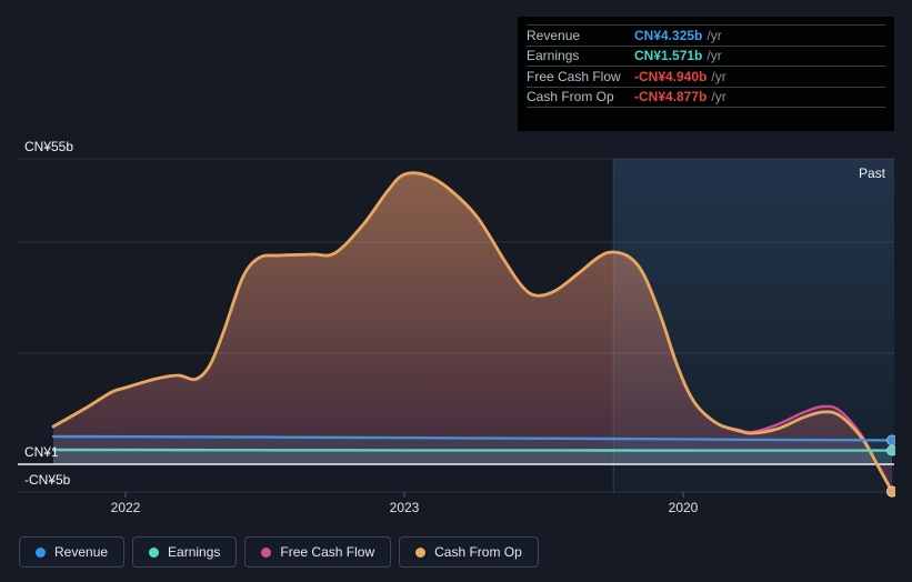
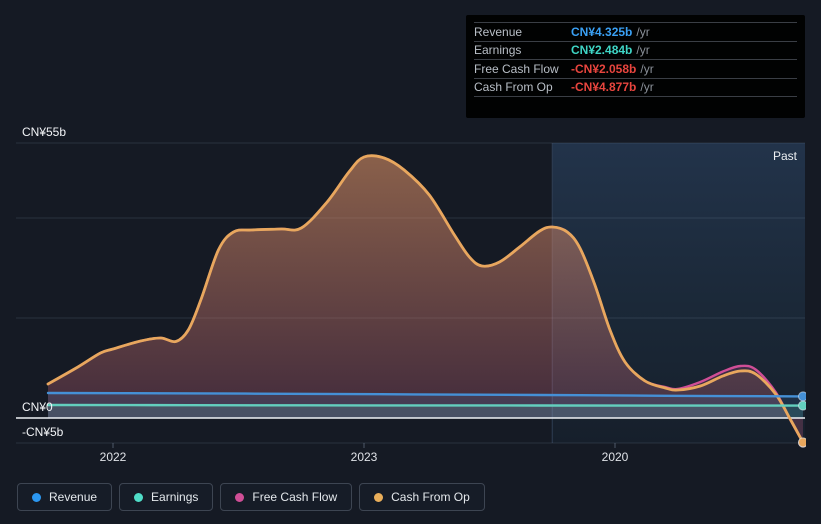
  CN¥55b
- CN¥1
+ CN¥0
  -CN¥5b
  2022
  2023
  2020
  Past
  Revenue
  CN¥4.325b
  /yr
  Earnings
- CN¥1.571b
+ CN¥2.484b
  /yr
  Free Cash Flow
- -CN¥4.940b
+ -CN¥2.058b
  /yr
  Cash From Op
  -CN¥4.877b
  /yr
  Revenue
  Earnings
  Free Cash Flow
  Cash From Op
